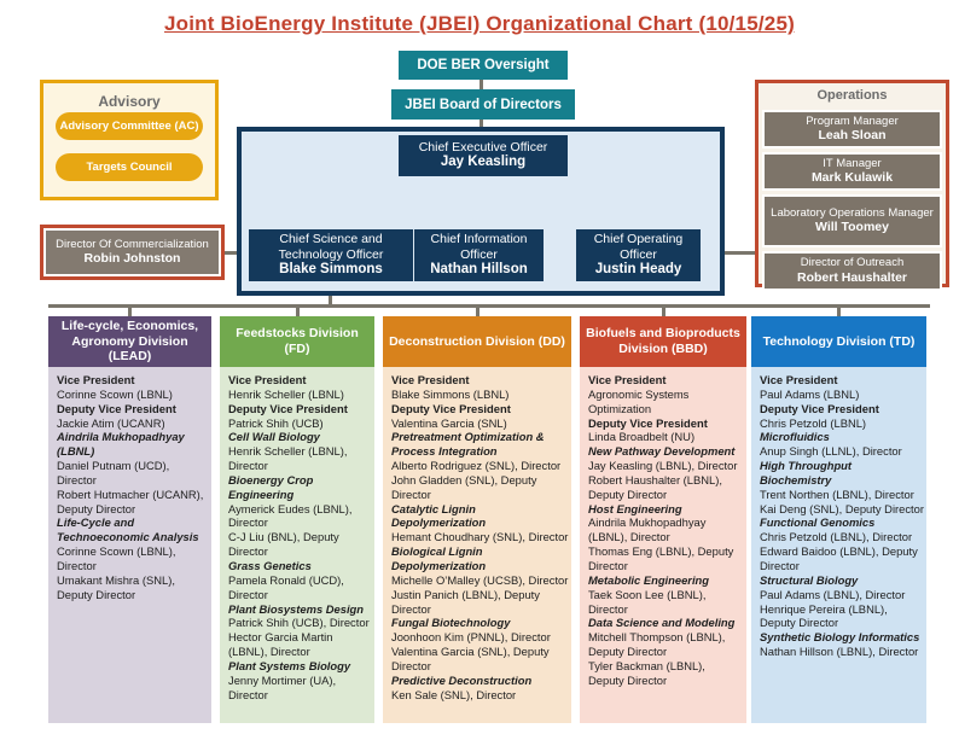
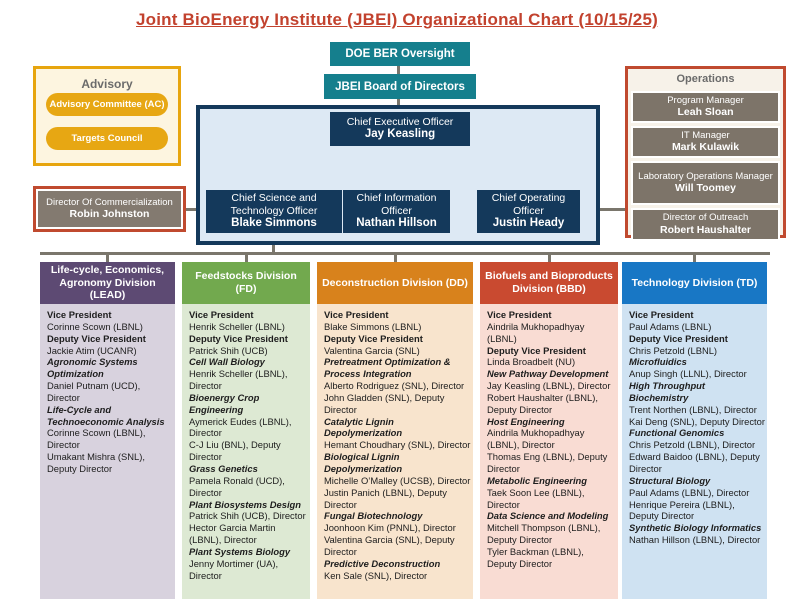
  Joint BioEnergy Institute (JBEI) Organizational Chart (10/15/25)
  DOE BER Oversight
  JBEI Board of Directors
  Advisory
  Advisory Committee (AC)
  Targets Council
  Operations
  Program Manager
  Leah Sloan
  IT Manager
  Mark Kulawik
  Laboratory Operations Manager
  Will Toomey
  Director of Outreach
  Robert Haushalter
  Chief Executive Officer
  Jay Keasling
  Chief Science and Technology Officer
  Blake Simmons
  Chief Information Officer
  Nathan Hillson
  Chief Operating Officer
  Justin Heady
  Director Of Commercialization
  Robin Johnston
  Life-cycle, Economics, Agronomy Division (LEAD)
  Vice President
  Corinne Scown (LBNL)
  Deputy Vice President
  Jackie Atim (UCANR)
- Aindrila Mukhopadhyay (LBNL)
+ Agronomic Systems Optimization
  Daniel Putnam (UCD), Director
- Robert Hutmacher (UCANR), Deputy Director
  Life-Cycle and Technoeconomic Analysis
  Corinne Scown (LBNL), Director
  Umakant Mishra (SNL), Deputy Director
  Feedstocks Division (FD)
  Vice President
  Henrik Scheller (LBNL)
  Deputy Vice President
  Patrick Shih (UCB)
  Cell Wall Biology
  Henrik Scheller (LBNL), Director
  Bioenergy Crop Engineering
  Aymerick Eudes (LBNL), Director
  C-J Liu (BNL), Deputy Director
  Grass Genetics
  Pamela Ronald (UCD), Director
  Plant Biosystems Design
  Patrick Shih (UCB), Director
  Hector Garcia Martin (LBNL), Director
  Plant Systems Biology
  Jenny Mortimer (UA), Director
  Deconstruction Division (DD)
  Vice President
  Blake Simmons (LBNL)
  Deputy Vice President
  Valentina Garcia (SNL)
  Pretreatment Optimization & Process Integration
  Alberto Rodriguez (SNL), Director
  John Gladden (SNL), Deputy Director
  Catalytic Lignin Depolymerization
  Hemant Choudhary (SNL), Director
  Biological Lignin Depolymerization
  Michelle O’Malley (UCSB), Director
  Justin Panich (LBNL), Deputy Director
  Fungal Biotechnology
  Joonhoon Kim (PNNL), Director
  Valentina Garcia (SNL), Deputy Director
  Predictive Deconstruction
  Ken Sale (SNL), Director
  Biofuels and Bioproducts Division (BBD)
  Vice President
- Agronomic Systems Optimization
+ Aindrila Mukhopadhyay (LBNL)
  Deputy Vice President
  Linda Broadbelt (NU)
  New Pathway Development
  Jay Keasling (LBNL), Director
  Robert Haushalter (LBNL), Deputy Director
  Host Engineering
  Aindrila Mukhopadhyay (LBNL), Director
  Thomas Eng (LBNL), Deputy Director
  Metabolic Engineering
  Taek Soon Lee (LBNL), Director
  Data Science and Modeling
  Mitchell Thompson (LBNL), Deputy Director
  Tyler Backman (LBNL), Deputy Director
  Technology Division (TD)
  Vice President
  Paul Adams (LBNL)
  Deputy Vice President
  Chris Petzold (LBNL)
  Microfluidics
  Anup Singh (LLNL), Director
  High Throughput Biochemistry
  Trent Northen (LBNL), Director
  Kai Deng (SNL), Deputy Director
  Functional Genomics
  Chris Petzold (LBNL), Director
  Edward Baidoo (LBNL), Deputy Director
  Structural Biology
  Paul Adams (LBNL), Director
  Henrique Pereira (LBNL), Deputy Director
  Synthetic Biology Informatics
  Nathan Hillson (LBNL), Director
